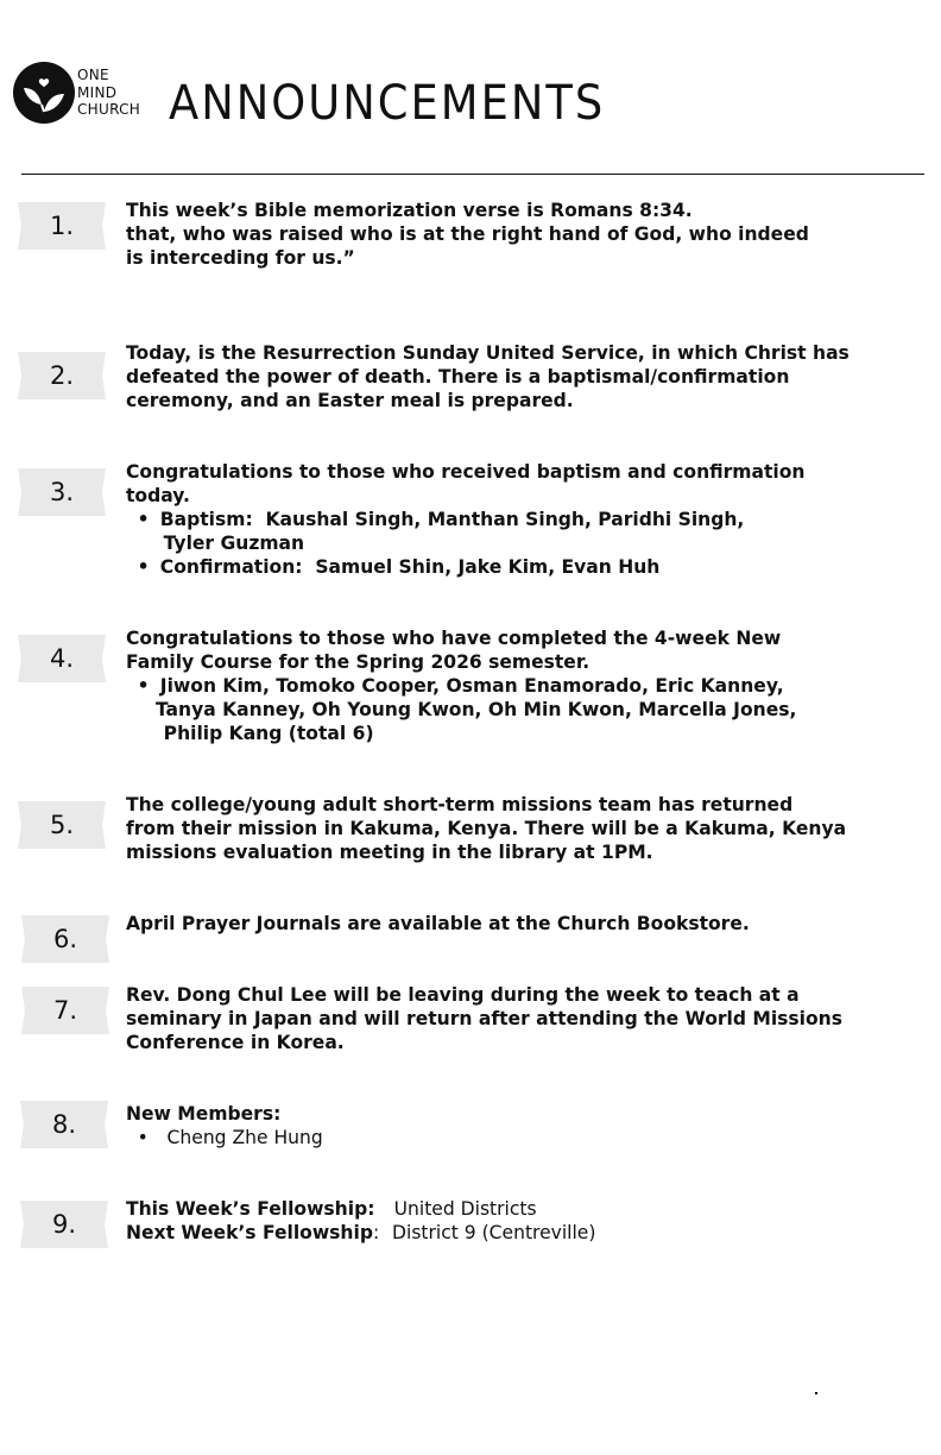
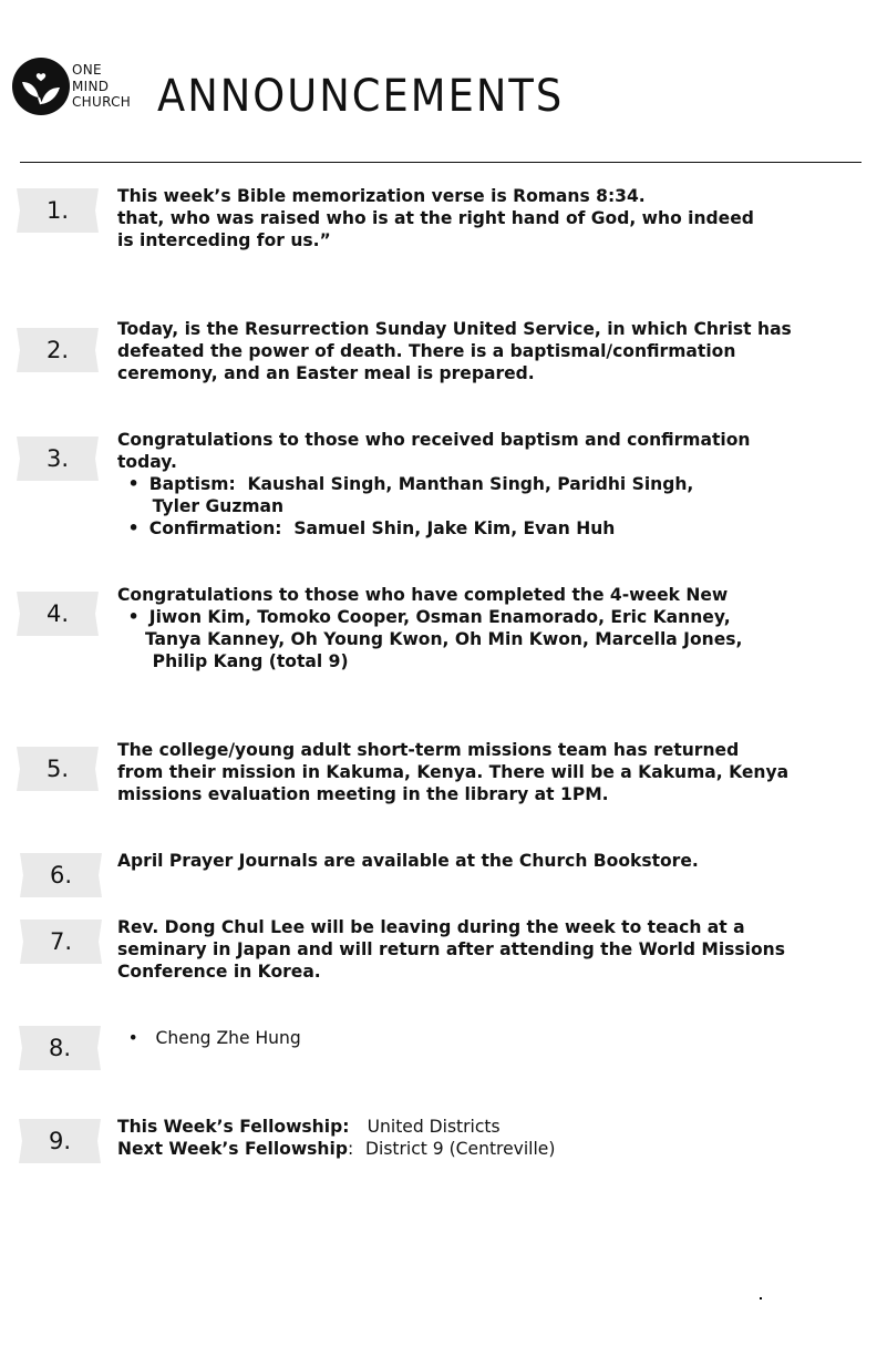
  ONE
  MIND
  CHURCH
  ANNOUNCEMENTS
  1.
  This week’s Bible memorization verse is Romans 8:34.
  that, who was raised who is at the right hand of God, who indeed
  is interceding for us.”
  2.
  Today, is the Resurrection Sunday United Service, in which Christ has
  defeated the power of death. There is a baptismal/confirmation
  ceremony, and an Easter meal is prepared.
  3.
  Congratulations to those who received baptism and confirmation
  today.
  • Baptism: Kaushal Singh, Manthan Singh, Paridhi Singh,
  Tyler Guzman
  • Confirmation: Samuel Shin, Jake Kim, Evan Huh
  4.
  Congratulations to those who have completed the 4-week New
- Family Course for the Spring 2026 semester.
  • Jiwon Kim, Tomoko Cooper, Osman Enamorado, Eric Kanney,
  Tanya Kanney, Oh Young Kwon, Oh Min Kwon, Marcella Jones,
- Philip Kang (total 6)
+ Philip Kang (total 9)
  5.
  The college/young adult short-term missions team has returned
  from their mission in Kakuma, Kenya. There will be a Kakuma, Kenya
  missions evaluation meeting in the library at 1PM.
  6.
  April Prayer Journals are available at the Church Bookstore.
  7.
  Rev. Dong Chul Lee will be leaving during the week to teach at a
  seminary in Japan and will return after attending the World Missions
  Conference in Korea.
  8.
- New Members:
  • Cheng Zhe Hung
  9.
  This Week’s Fellowship: United Districts
  Next Week’s Fellowship: District 9 (Centreville)
